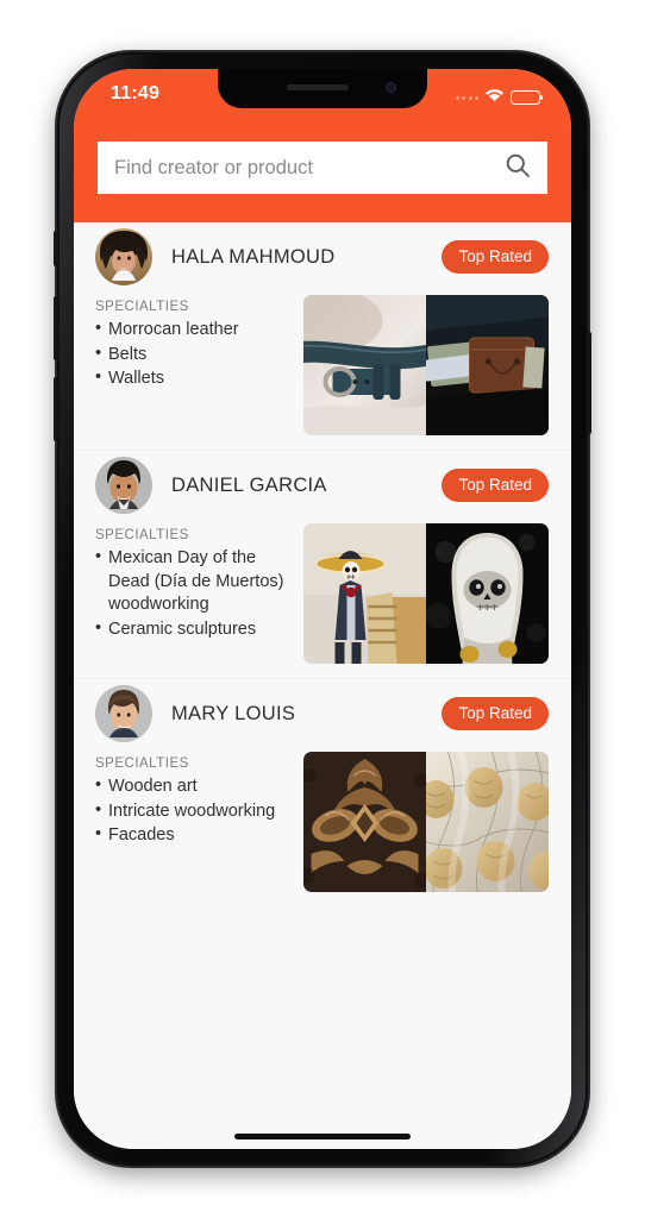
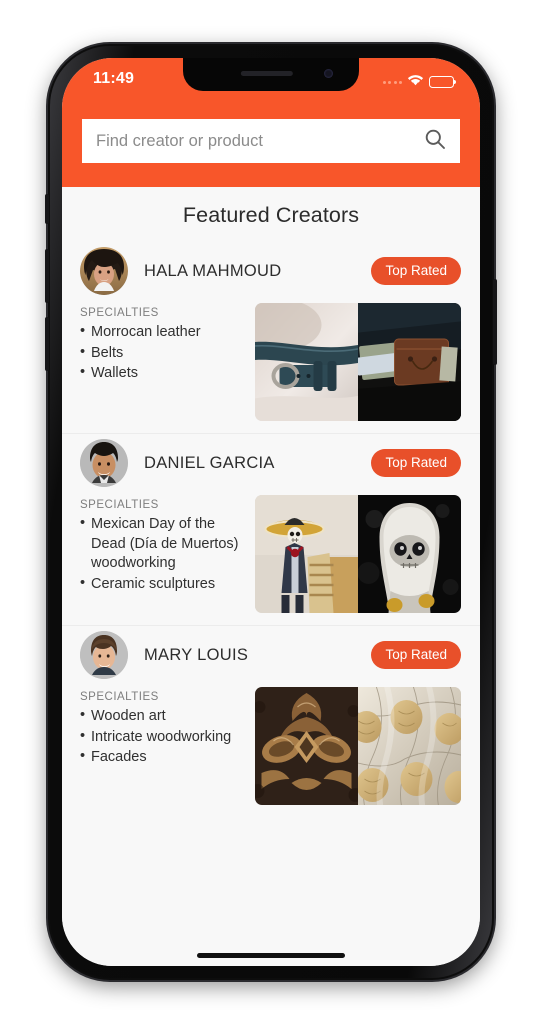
  11:49
  Find creator or product
+ Featured Creators
  HALA MAHMOUD
  Top Rated
  SPECIALTIES
  Morrocan leather
  Belts
  Wallets
  DANIEL GARCIA
  Top Rated
  SPECIALTIES
  Mexican Day of the Dead (Día de Muertos) woodworking
  Ceramic sculptures
  MARY LOUIS
  Top Rated
  SPECIALTIES
  Wooden art
  Intricate woodworking
  Facades
